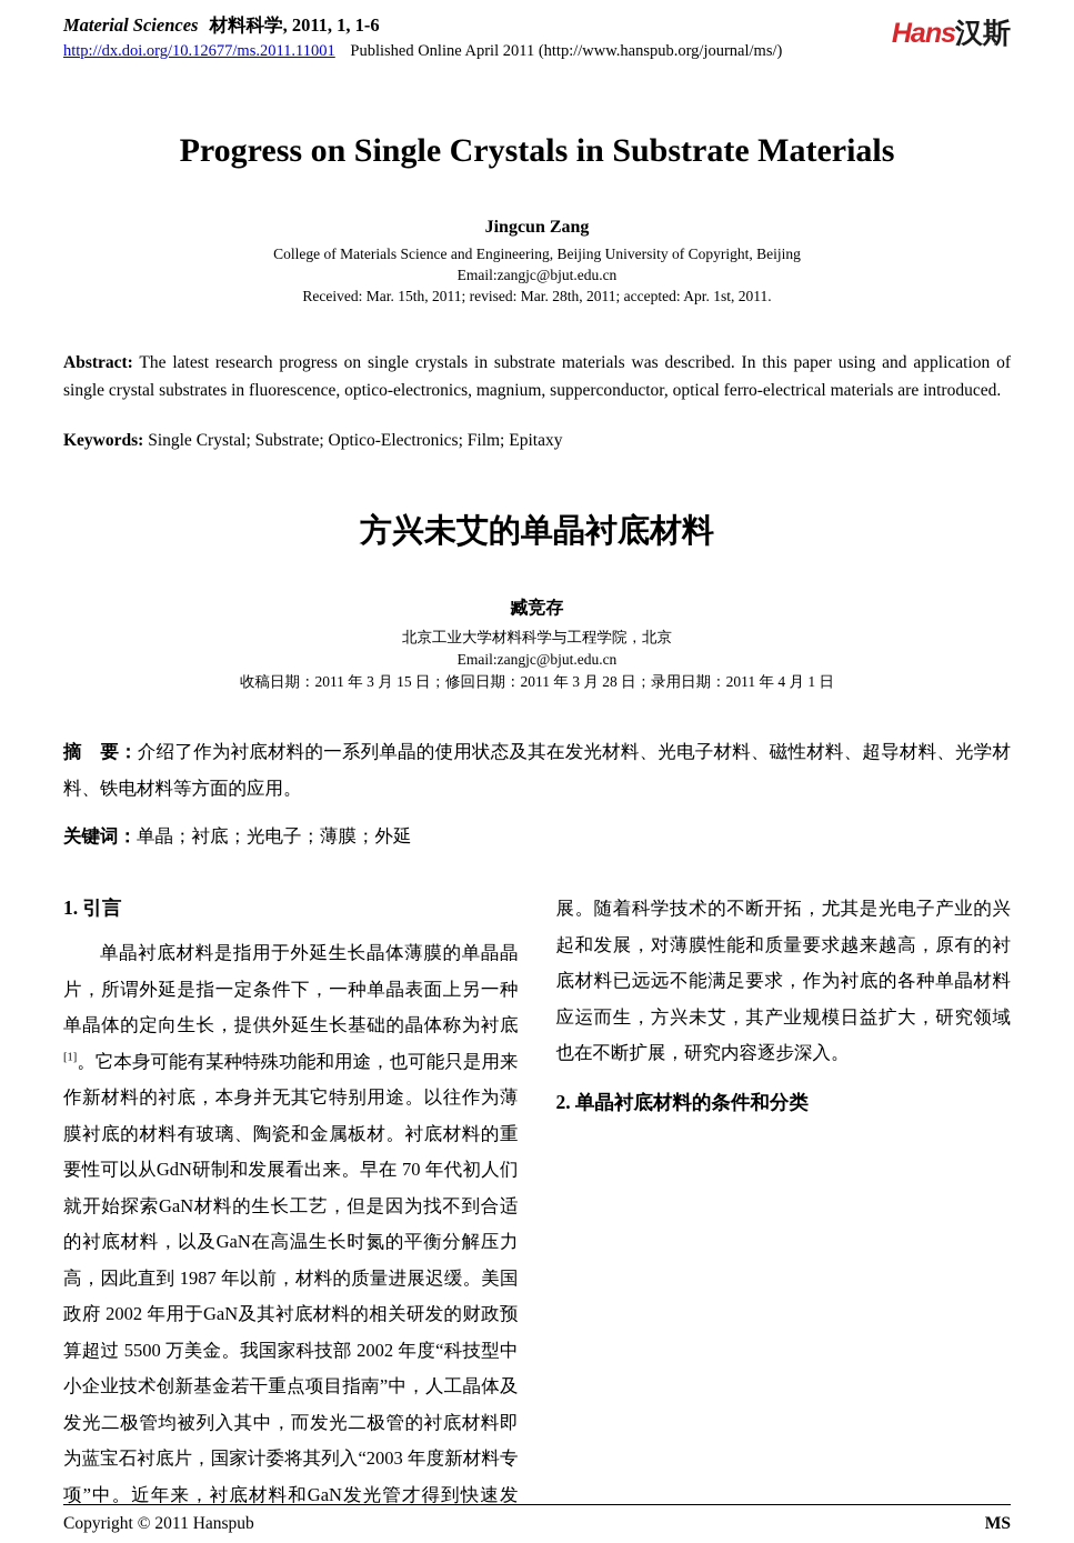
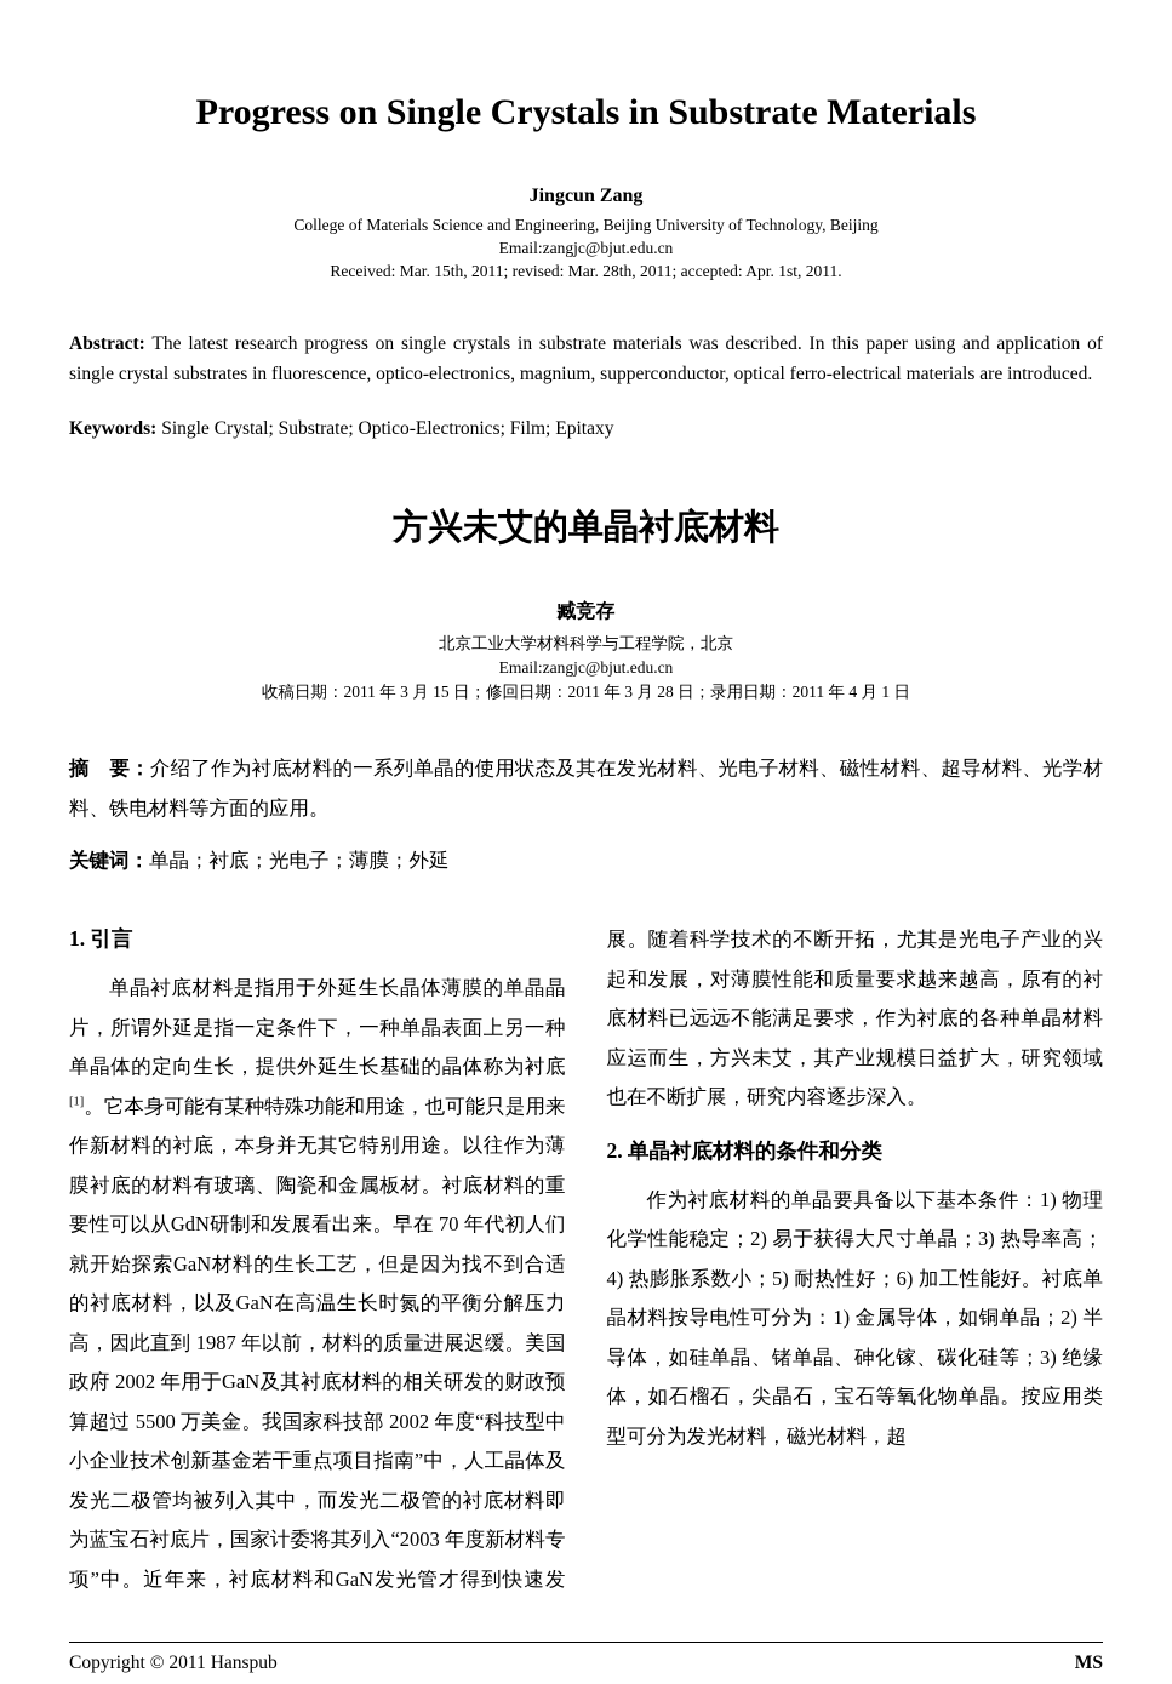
- Material Sciences 材料科学, 2011, 1, 1-6
- http://dx.doi.org/10.12677/ms.2011.11001 Published Online April 2011 (http://www.hanspub.org/journal/ms/)
- Hans汉斯
  Progress on Single Crystals in Substrate Materials
  Jingcun Zang
- College of Materials Science and Engineering, Beijing University of Copyright, Beijing
+ College of Materials Science and Engineering, Beijing University of Technology, Beijing
  Email:zangjc@bjut.edu.cn
  Received: Mar. 15th, 2011; revised: Mar. 28th, 2011; accepted: Apr. 1st, 2011.
  Abstract: The latest research progress on single crystals in substrate materials was described. In this paper using and application of single crystal substrates in fluorescence, optico-electronics, magnium, supperconductor, optical ferro-electrical materials are introduced.
  Keywords: Single Crystal; Substrate; Optico-Electronics; Film; Epitaxy
  方兴未艾的单晶衬底材料
  臧竞存
  北京工业大学材料科学与工程学院，北京
  Email:zangjc@bjut.edu.cn
  收稿日期：2011 年 3 月 15 日；修回日期：2011 年 3 月 28 日；录用日期：2011 年 4 月 1 日
  摘 要：介绍了作为衬底材料的一系列单晶的使用状态及其在发光材料、光电子材料、磁性材料、超导材料、光学材料、铁电材料等方面的应用。
  关键词：单晶；衬底；光电子；薄膜；外延
  1. 引言
  单晶衬底材料是指用于外延生长晶体薄膜的单晶晶片，所谓外延是指一定条件下，一种单晶表面上另一种单晶体的定向生长，提供外延生长基础的晶体称为衬底[1]。它本身可能有某种特殊功能和用途，也可能只是用来作新材料的衬底，本身并无其它特别用途。以往作为薄膜衬底的材料有玻璃、陶瓷和金属板材。衬底材料的重要性可以从GdN研制和发展看出来。早在 70 年代初人们就开始探索GaN材料的生长工艺，但是因为找不到合适的衬底材料，以及GaN在高温生长时氮的平衡分解压力高，因此直到 1987 年以前，材料的质量进展迟缓。美国政府 2002 年用于GaN及其衬底材料的相关研发的财政预算超过 5500 万美金。我国家科技部 2002 年度“科技型中小企业技术创新基金若干重点项目指南”中，人工晶体及发光二极管均被列入其中，而发光二极管的衬底材料即为蓝宝石衬底片，国家计委将其列入“2003 年度新材料专项”中。近年来，衬底材料和GaN发光管才得到快速发展。随着科学技术的不断开拓，尤其是光电子产业的兴起和发展，对薄膜性能和质量要求越来越高，原有的衬底材料已远远不能满足要求，作为衬底的各种单晶材料应运而生，方兴未艾，其产业规模日益扩大，研究领域也在不断扩展，研究内容逐步深入。
  2. 单晶衬底材料的条件和分类
+ 作为衬底材料的单晶要具备以下基本条件：1) 物理化学性能稳定；2) 易于获得大尺寸单晶；3) 热导率高；4) 热膨胀系数小；5) 耐热性好；6) 加工性能好。衬底单晶材料按导电性可分为：1) 金属导体，如铜单晶；2) 半导体，如硅单晶、锗单晶、砷化镓、碳化硅等；3) 绝缘体，如石榴石，尖晶石，宝石等氧化物单晶。按应用类型可分为发光材料，磁光材料，超
  Copyright © 2011 Hanspub
  MS
